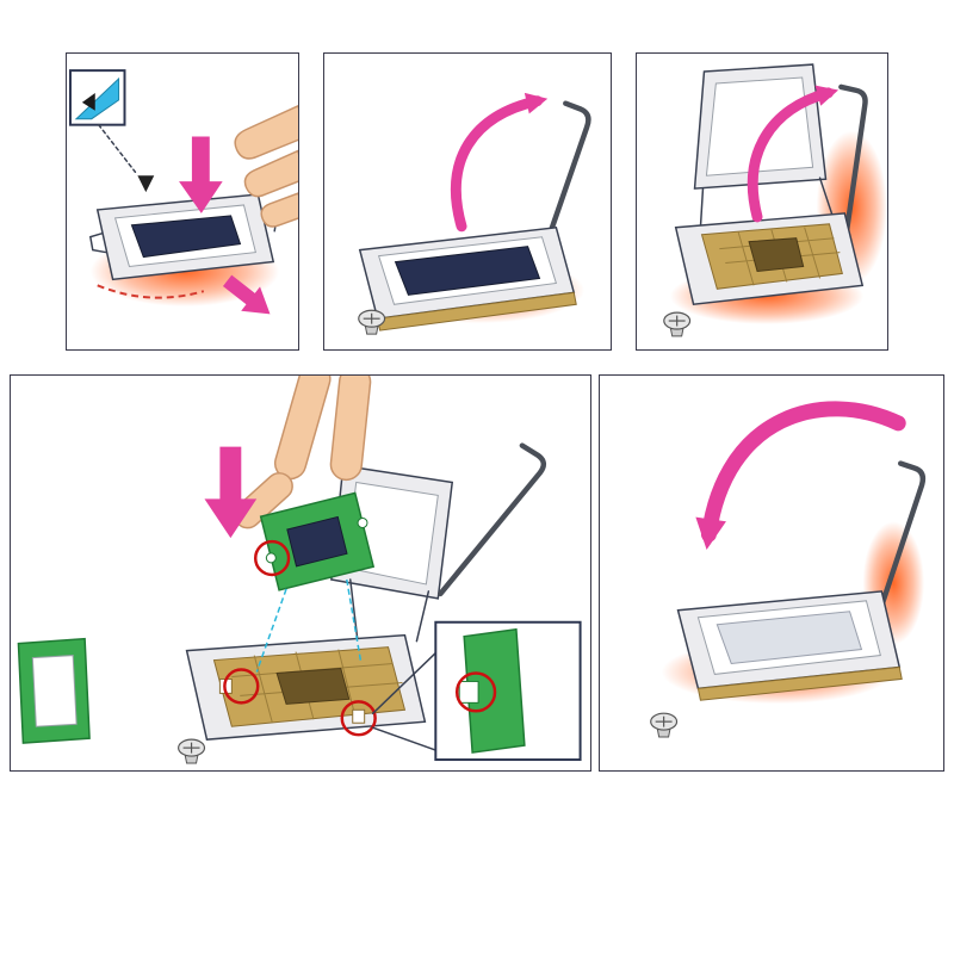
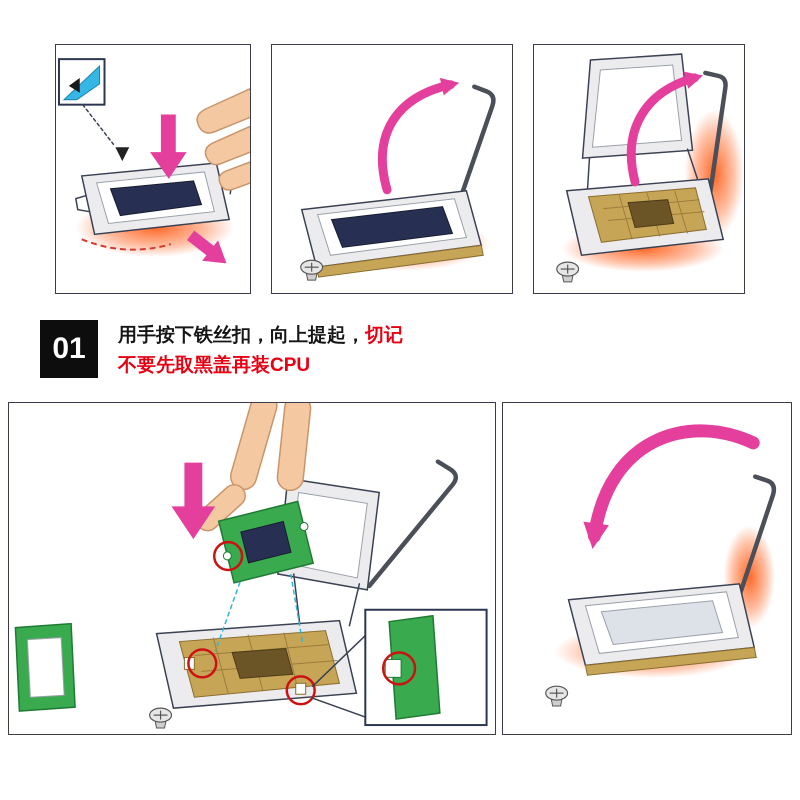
+ 01
+ 用手按下铁丝扣，向上提起，切记
+ 不要先取黑盖再装CPU
